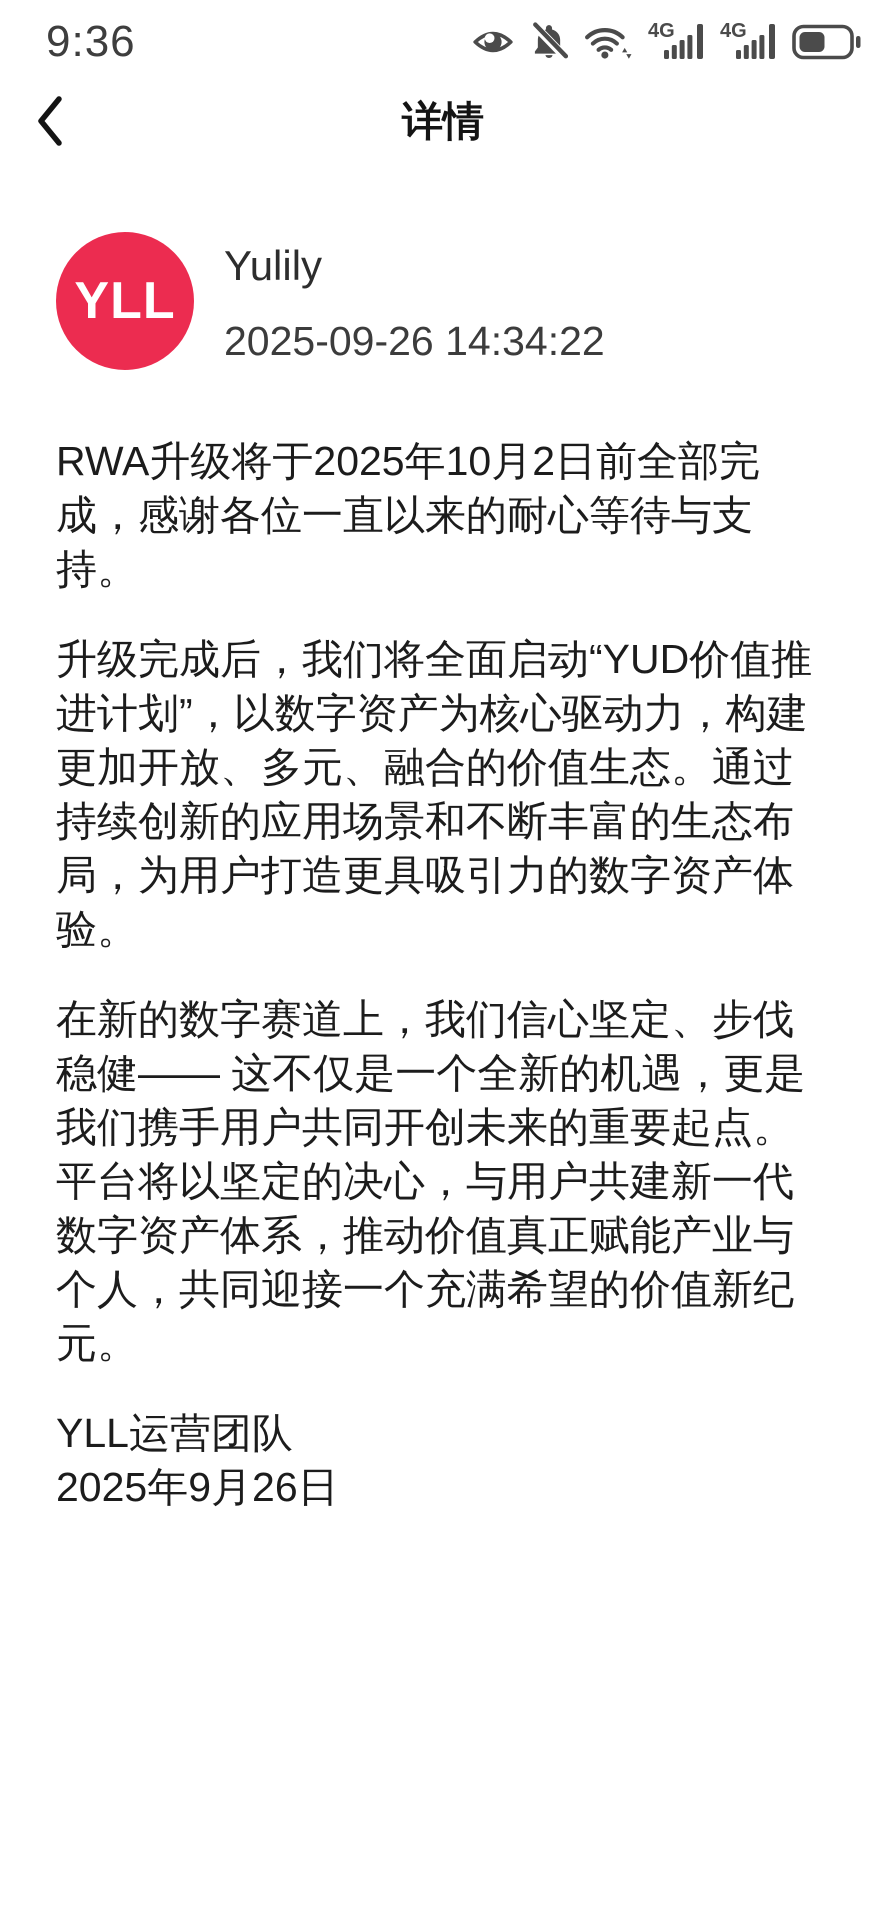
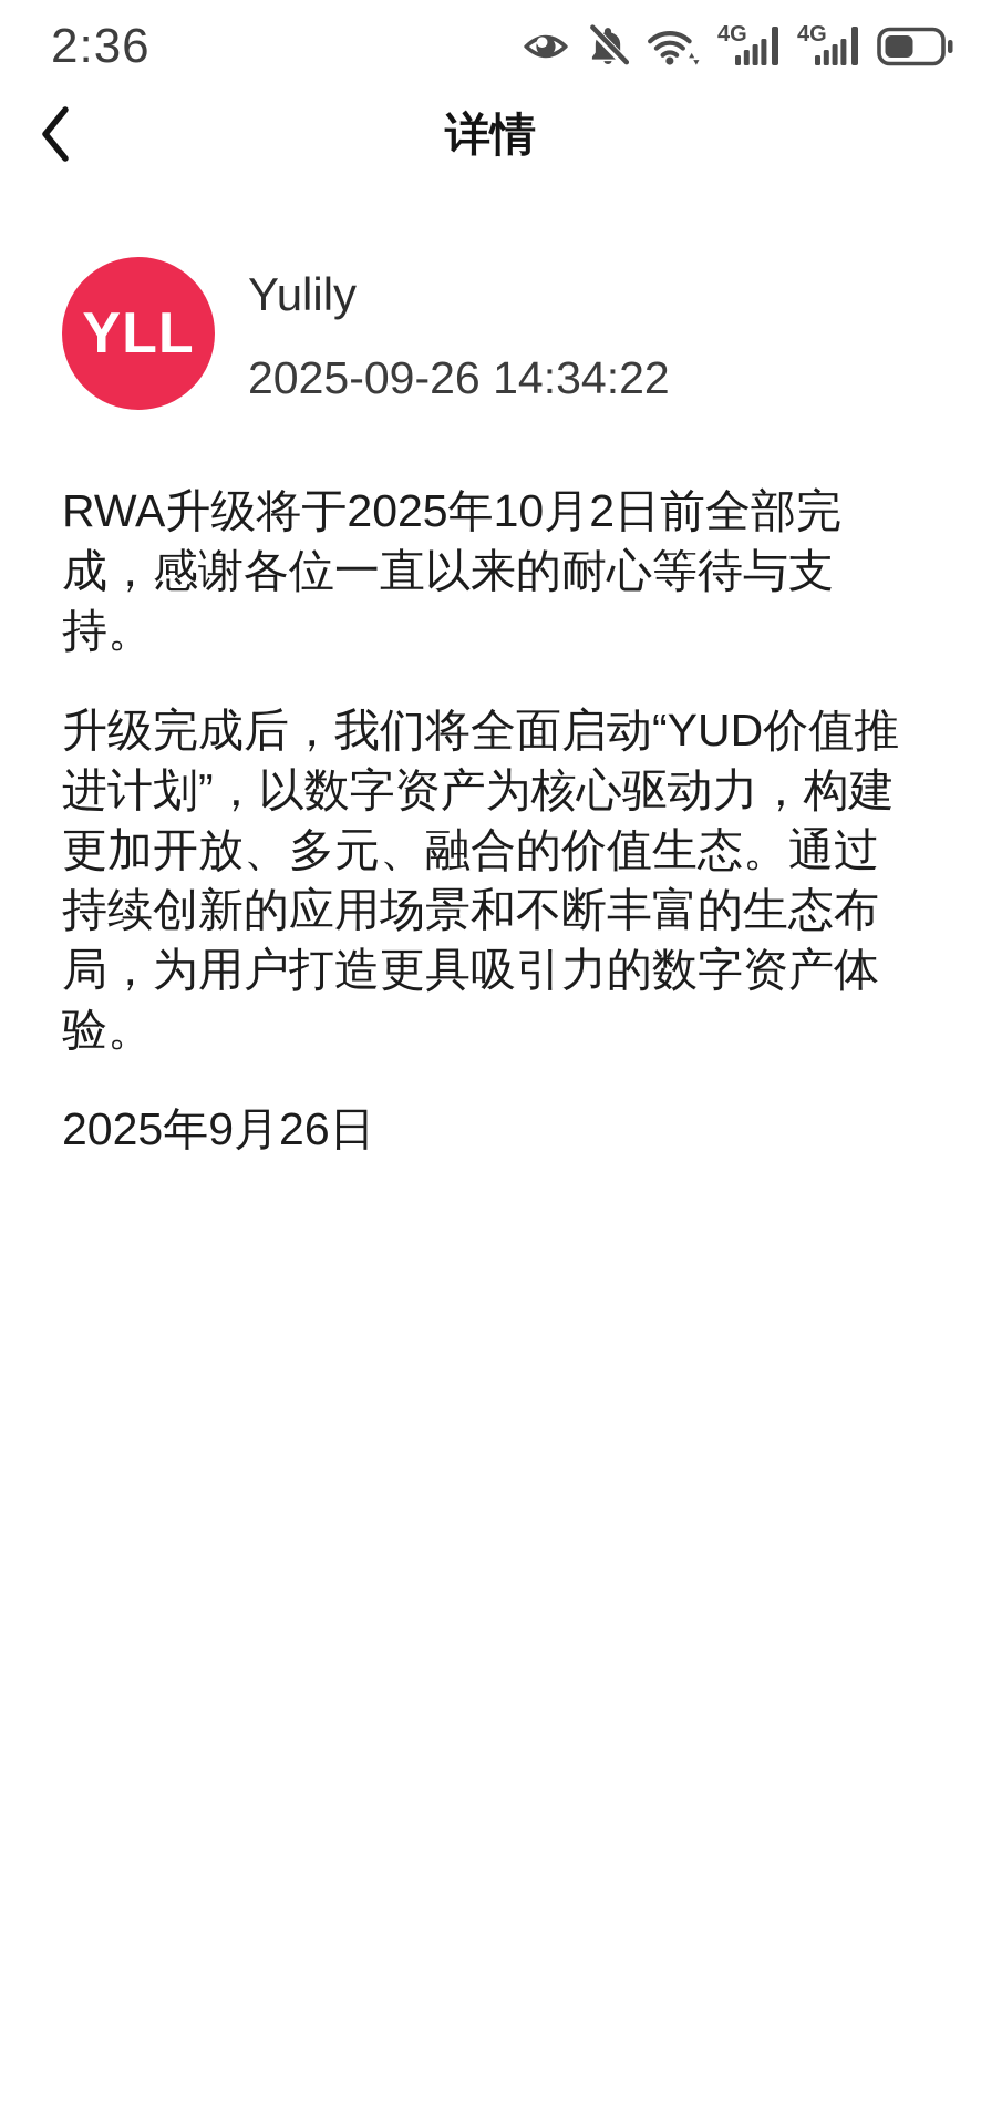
- 9:36
+ 2:36
  4G
  4G
  详情
  YLL
  Yulily
  2025-09-26 14:34:22
  RWA升级将于2025年10月2日前全部完成，感谢各位一直以来的耐心等待与支持。
  升级完成后，我们将全面启动“YUD价值推进计划”，以数字资产为核心驱动力，构建更加开放、多元、融合的价值生态。通过持续创新的应用场景和不断丰富的生态布局，为用户打造更具吸引力的数字资产体验。
- 在新的数字赛道上，我们信心坚定、步伐稳健—— 这不仅是一个全新的机遇，更是我们携手用户共同开创未来的重要起点。平台将以坚定的决心，与用户共建新一代数字资产体系，推动价值真正赋能产业与个人，共同迎接一个充满希望的价值新纪元。
- YLL运营团队
  2025年9月26日
